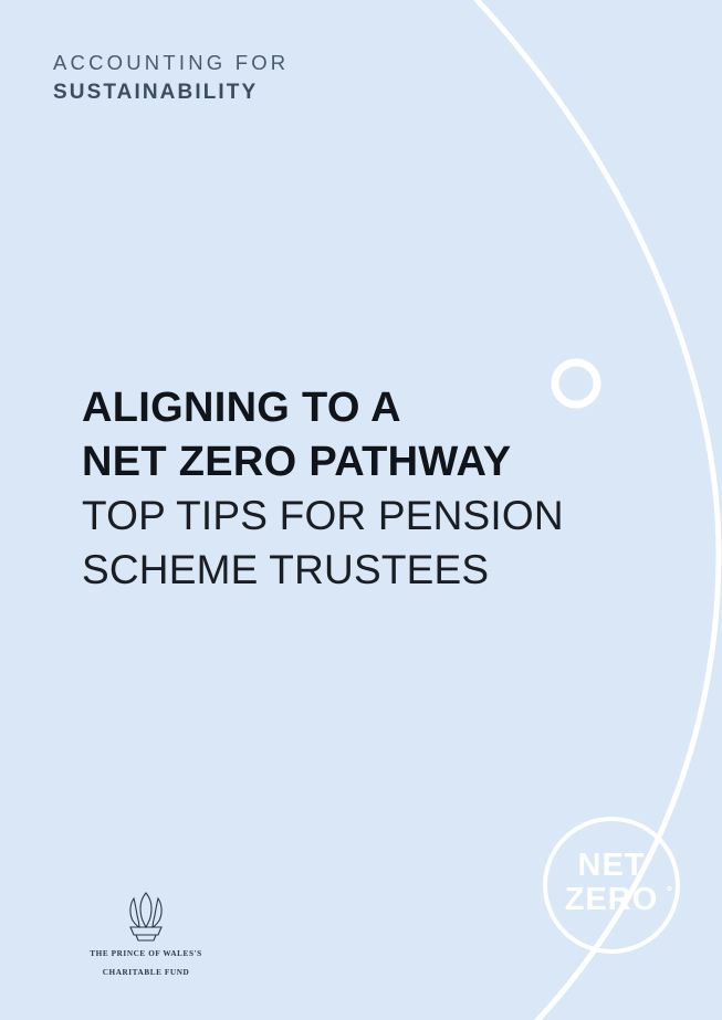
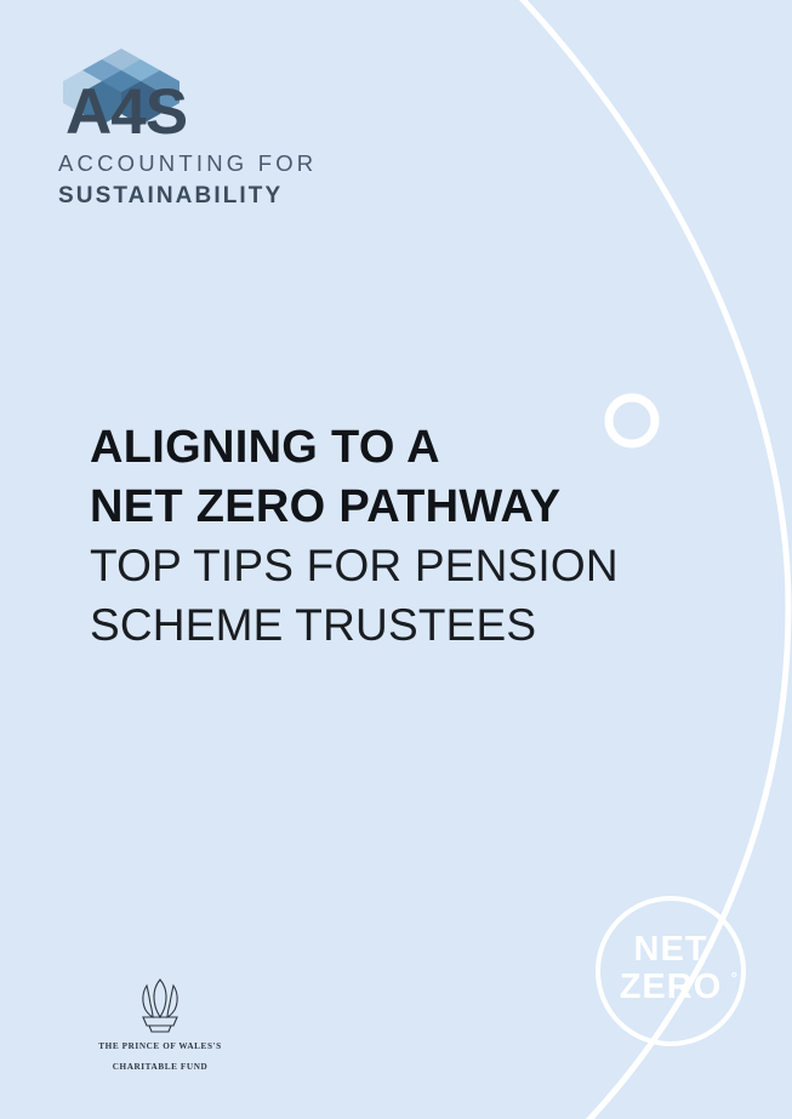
+ A4S
  ACCOUNTING FOR
  SUSTAINABILITY
  ALIGNING TO A
  NET ZERO PATHWAY
  TOP TIPS FOR PENSION
  SCHEME TRUSTEES
  THE PRINCE OF WALES'S
  CHARITABLE FUND
  NET
  ZERO
  °
